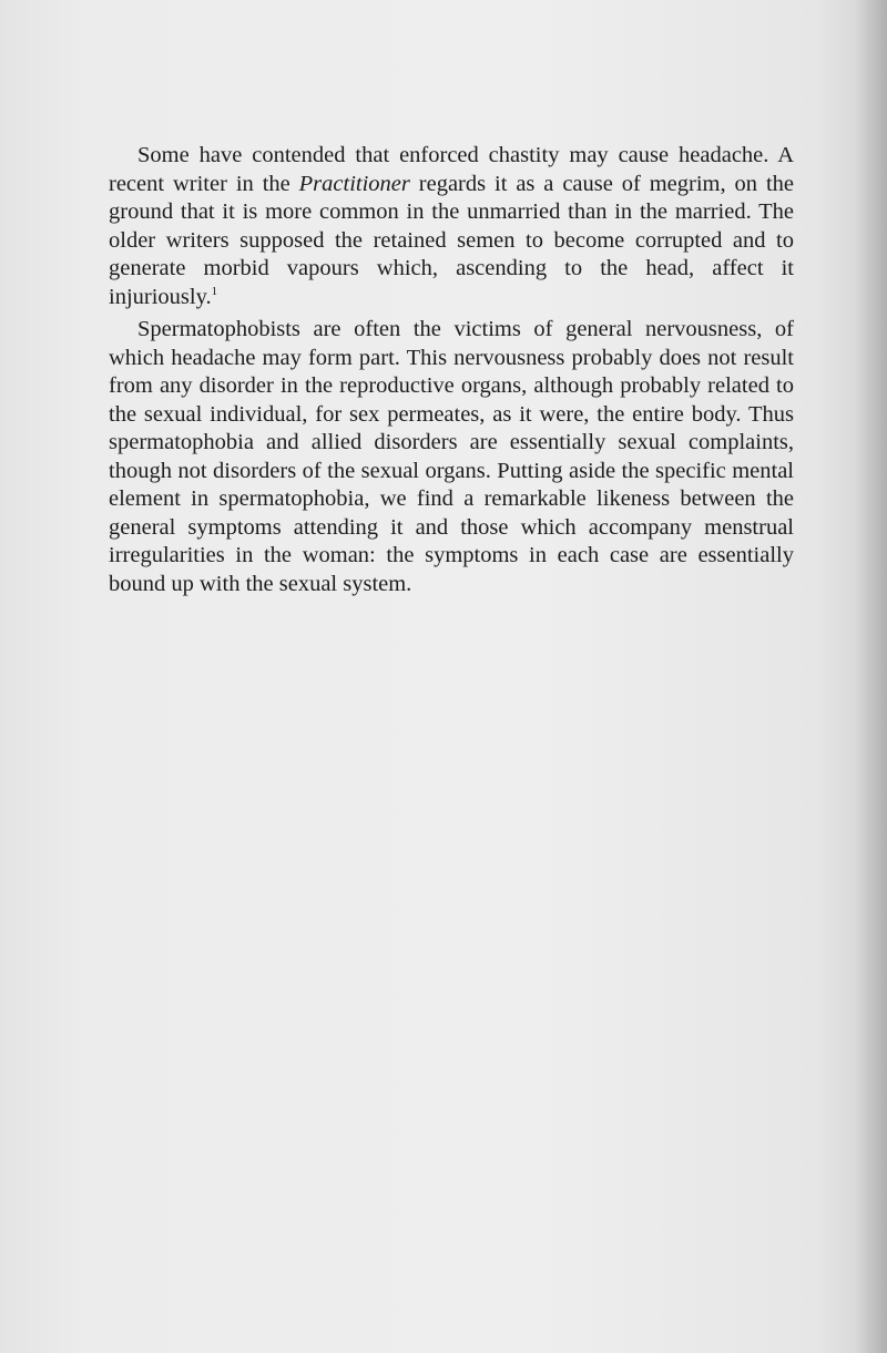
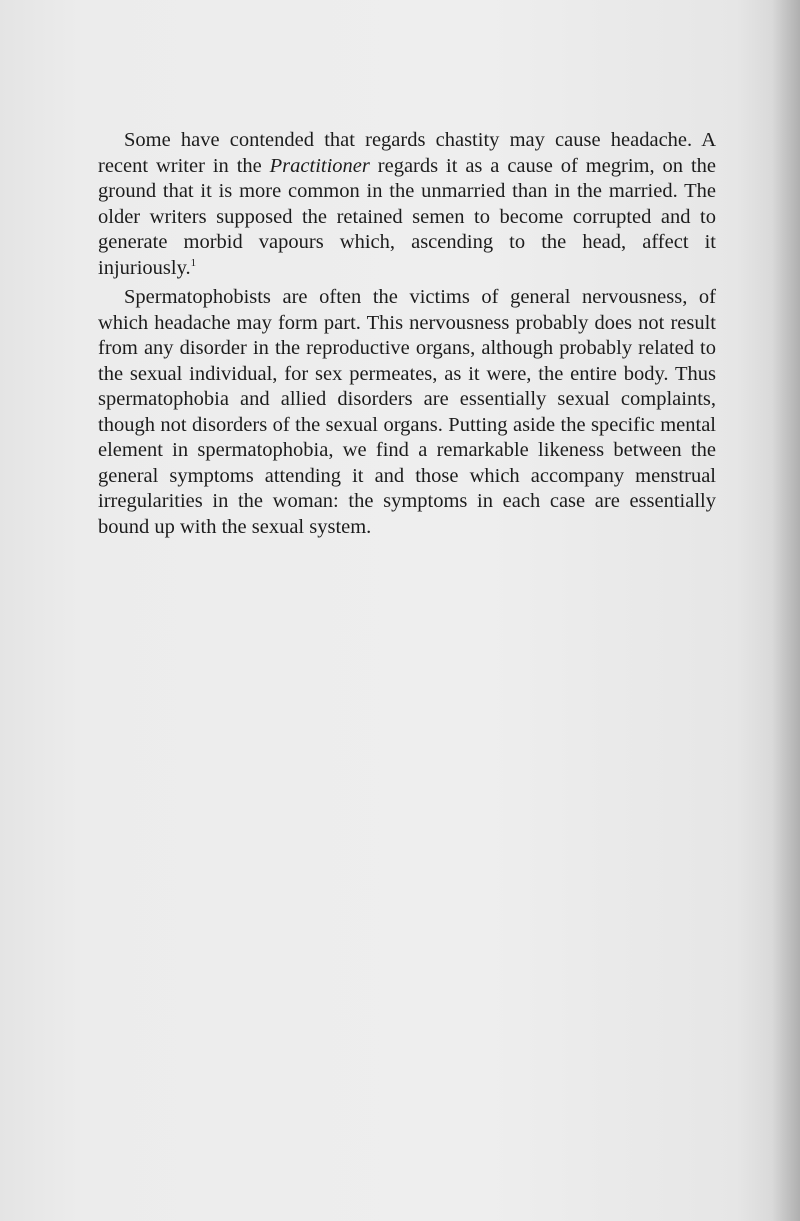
- Some have contended that enforced chastity may cause headache. A recent writer in the Practitioner regards it as a cause of megrim, on the ground that it is more common in the unmarried than in the married. The older writers supposed the retained semen to become corrupted and to generate morbid vapours which, ascending to the head, affect it injuriously.1
+ Some have contended that regards chastity may cause headache. A recent writer in the Practitioner regards it as a cause of megrim, on the ground that it is more common in the unmarried than in the married. The older writers supposed the retained semen to become corrupted and to generate morbid vapours which, ascending to the head, affect it injuriously.1
  Spermatophobists are often the victims of general nervousness, of which headache may form part. This nervousness probably does not result from any disorder in the reproductive organs, although probably related to the sexual individual, for sex permeates, as it were, the entire body. Thus spermatophobia and allied disorders are essentially sexual complaints, though not disorders of the sexual organs. Putting aside the specific mental element in spermatophobia, we find a remarkable likeness between the general symptoms attending it and those which accompany menstrual irregularities in the woman: the symptoms in each case are essentially bound up with the sexual system.
